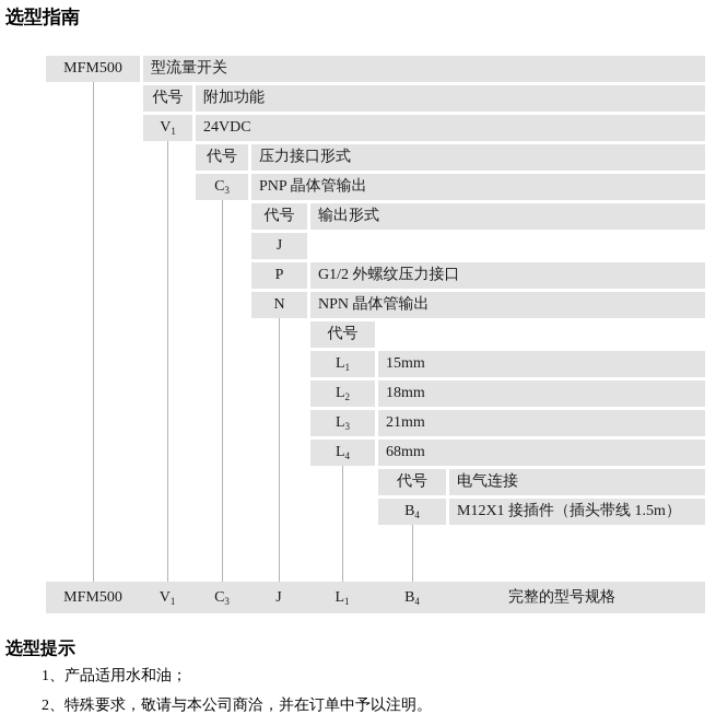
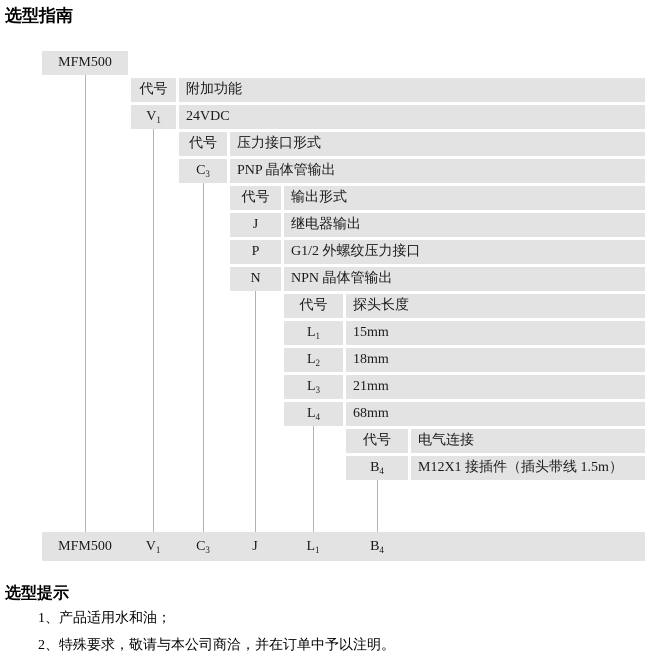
  选型指南
  MFM500
- 型流量开关
  代号
  附加功能
  V1
  24VDC
  代号
  压力接口形式
  C3
  PNP 晶体管输出
  代号
  输出形式
  J
+ 继电器输出
  P
  G1/2 外螺纹压力接口
  N
  NPN 晶体管输出
  代号
+ 探头长度
  L1
  15mm
  L2
  18mm
  L3
  21mm
  L4
  68mm
  代号
  电气连接
  B4
  M12X1 接插件（插头带线 1.5m）
  MFM500
  V1
  C3
  J
  L1
  B4
- 完整的型号规格
  选型提示
  1、产品适用水和油；
  2、特殊要求，敬请与本公司商洽，并在订单中予以注明。
